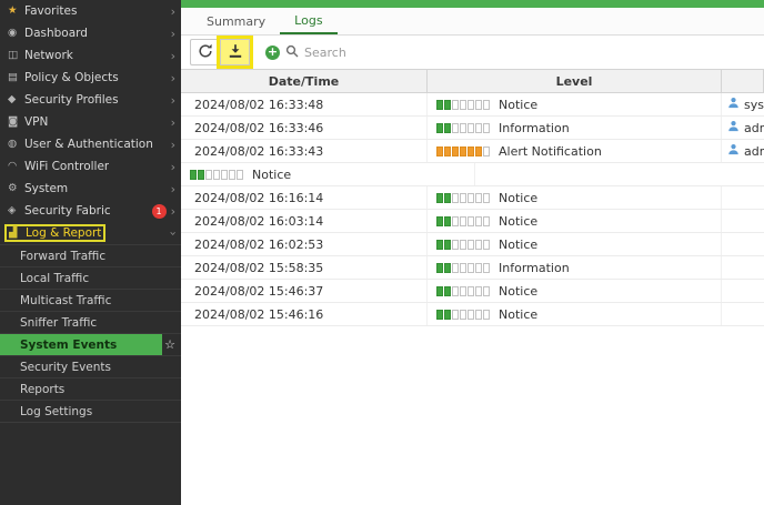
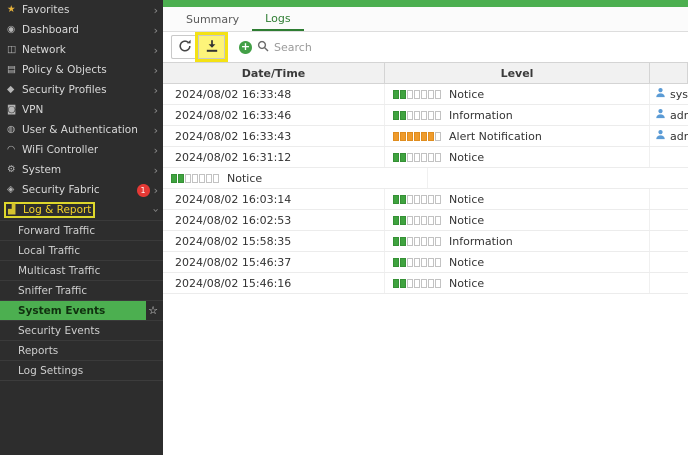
  ★
  Favorites
  ›
  ◉
  Dashboard
  ›
  ◫
  Network
  ›
  ▤
  Policy & Objects
  ›
  ◆
  Security Profiles
  ›
  ◙
  VPN
  ›
  ◍
  User & Authentication
  ›
  ◠
  WiFi Controller
  ›
  ⚙
  System
  ›
  ◈
  Security Fabric
  1
  ›
  ▟
  Log & Report
  Forward Traffic
  Local Traffic
  Multicast Traffic
  Sniffer Traffic
  System Events
  ☆
  Security Events
  Reports
  Log Settings
  Summary
  Logs
  +
  Search
  Date/Time
  Level
  2024/08/02 16:33:48
  Notice
  2024/08/02 16:33:46
  Information
  2024/08/02 16:33:43
  Alert Notification
+ 2024/08/02 16:31:12
  Notice
- 2024/08/02 16:16:14
  Notice
  2024/08/02 16:03:14
  Notice
  2024/08/02 16:02:53
  Notice
  2024/08/02 15:58:35
  Information
  2024/08/02 15:46:37
  Notice
  2024/08/02 15:46:16
  Notice
